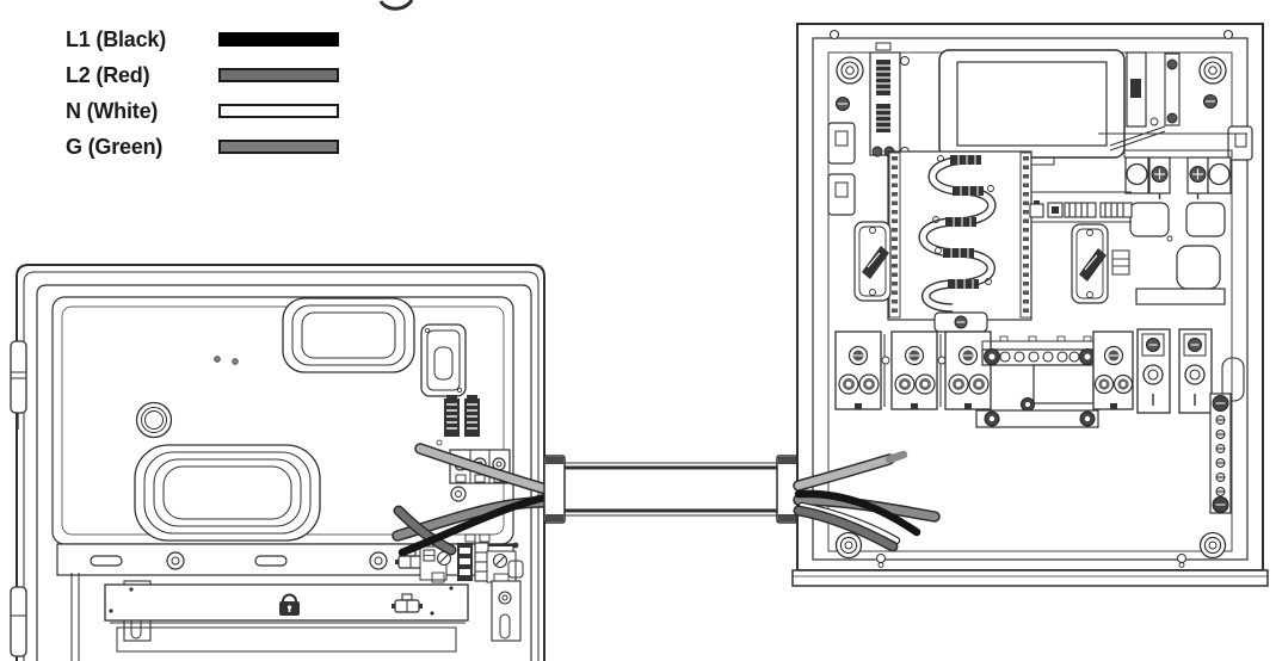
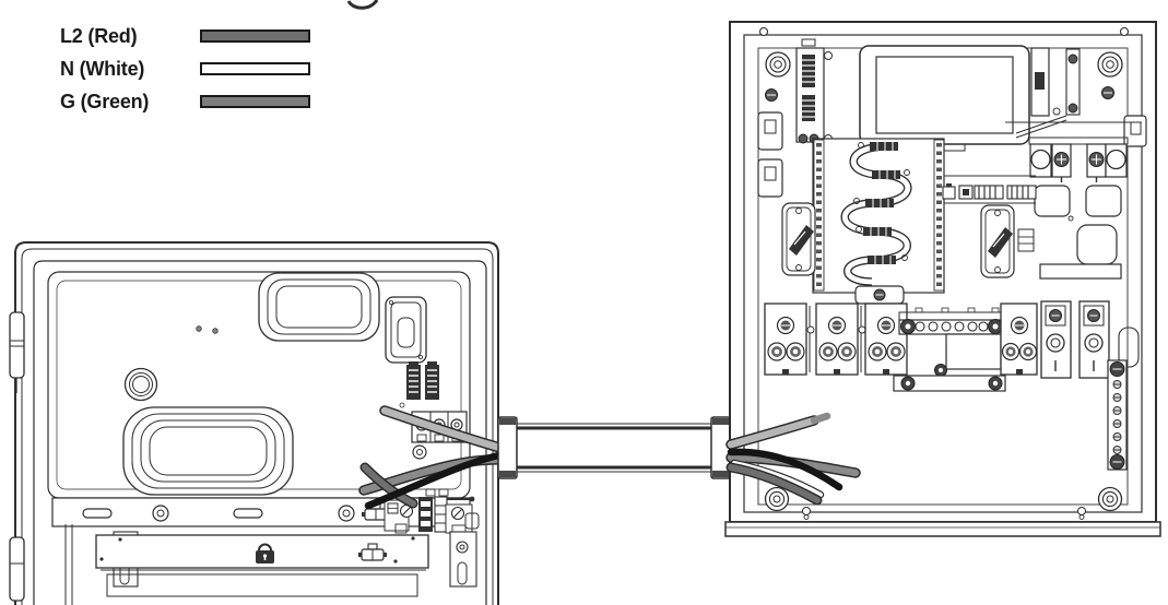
- L1 (Black)
  L2 (Red)
  N (White)
  G (Green)
